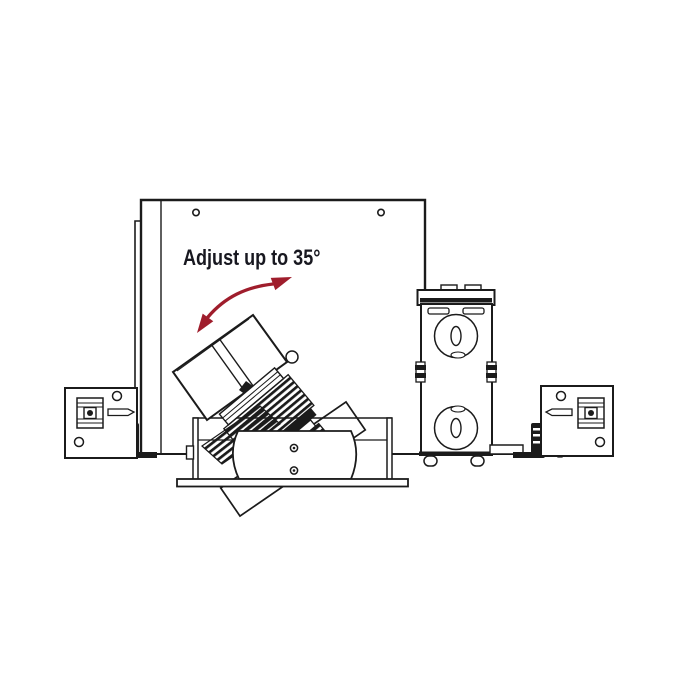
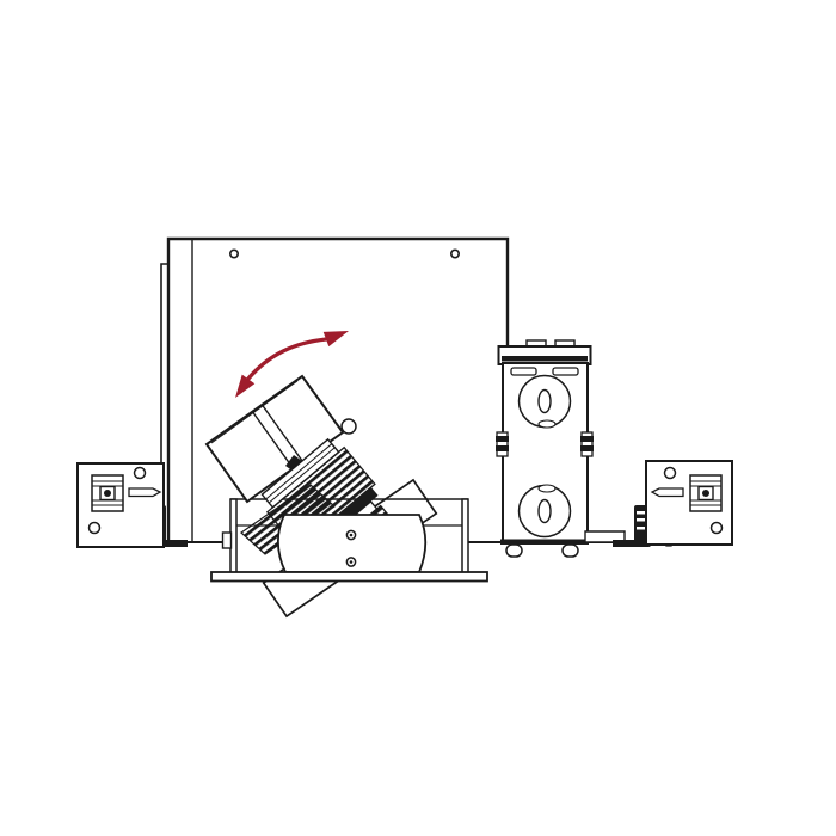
- Adjust up to 35°
